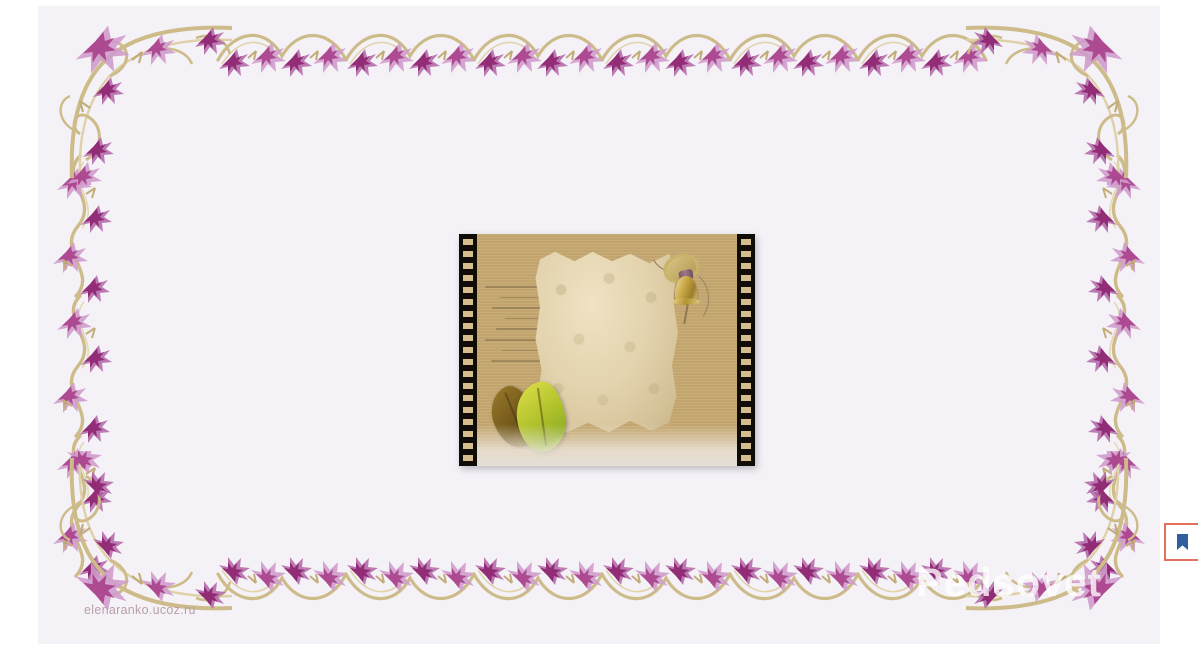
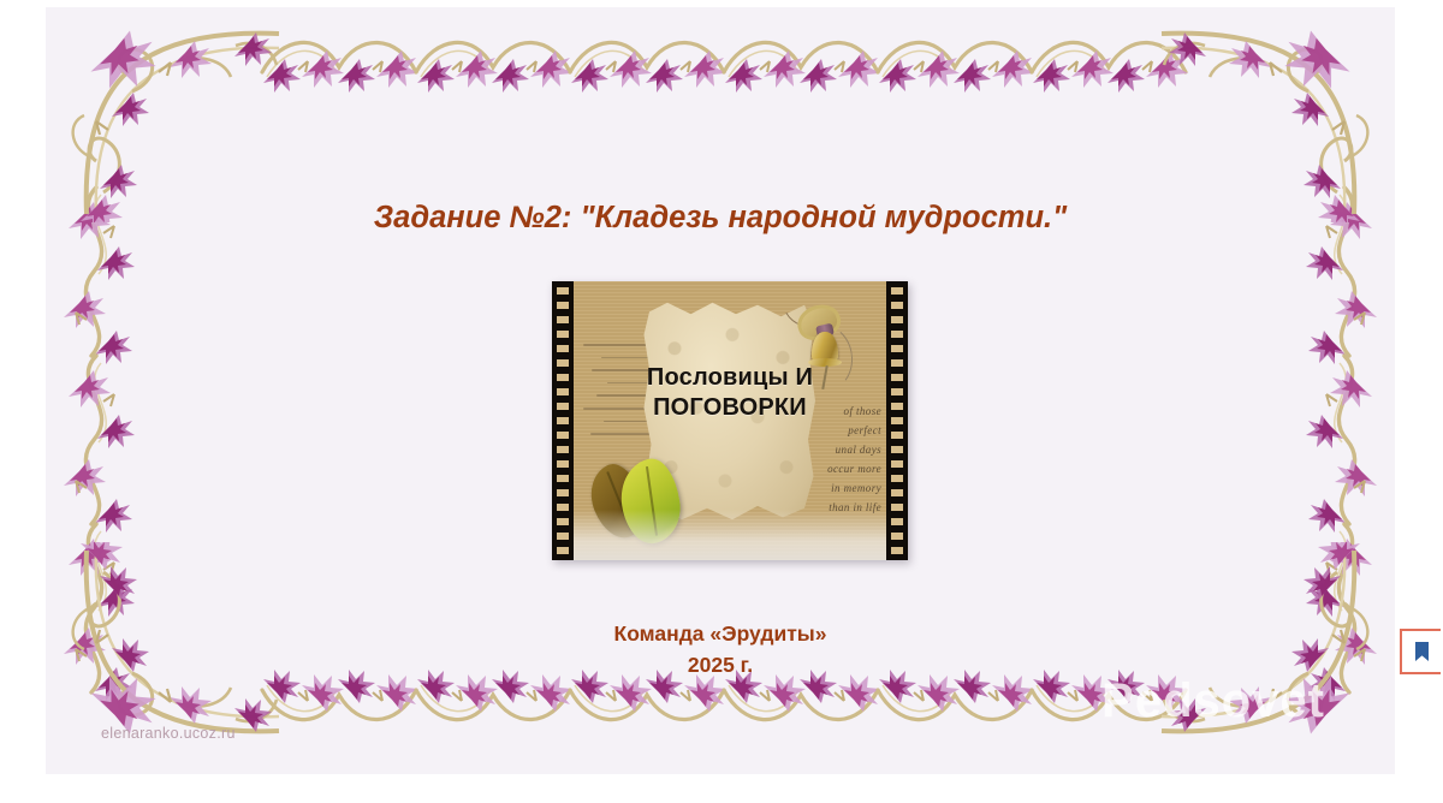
+ Задание №2: "Кладезь народной мудрости."
+ of those
+ perfect
+ unal days
+ occur more
+ in memory
+ than in life
+ Пословицы И
+ ПОГОВОРКИ
+ Команда «Эрудиты»
+ 2025 г.
  Pedsovet
  elenaranko.ucoz.ru
